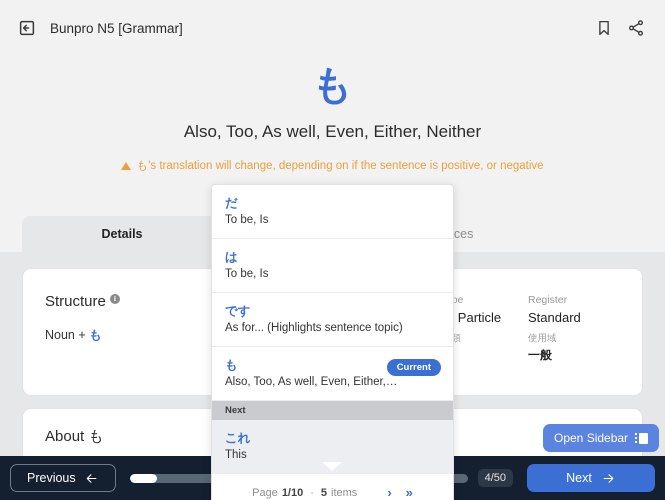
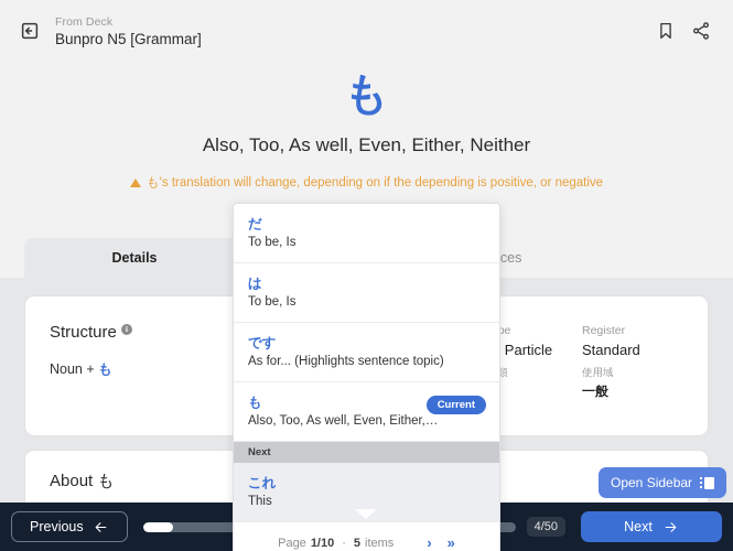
+ From Deck
  Bunpro N5 [Grammar]
  も
  Also, Too, As well, Even, Either, Neither
- も's translation will change, depending on if the sentence is positive, or negative
+ も's translation will change, depending on if the depending is positive, or negative
  Details
  Structure
  i
  Noun + も
  Register
  Standard
  使用域
  一般
  About も
  Open Sidebar
  だ
  To be, Is
  は
  To be, Is
  です
  As for... (Highlights sentence topic)
  も
  Also, Too, As well, Even, Either,…
  Current
  Next
  これ
  This
  Page
  1/10
  ·
  5
  items
  ›
  »
  Previous
  4/50
  Next
